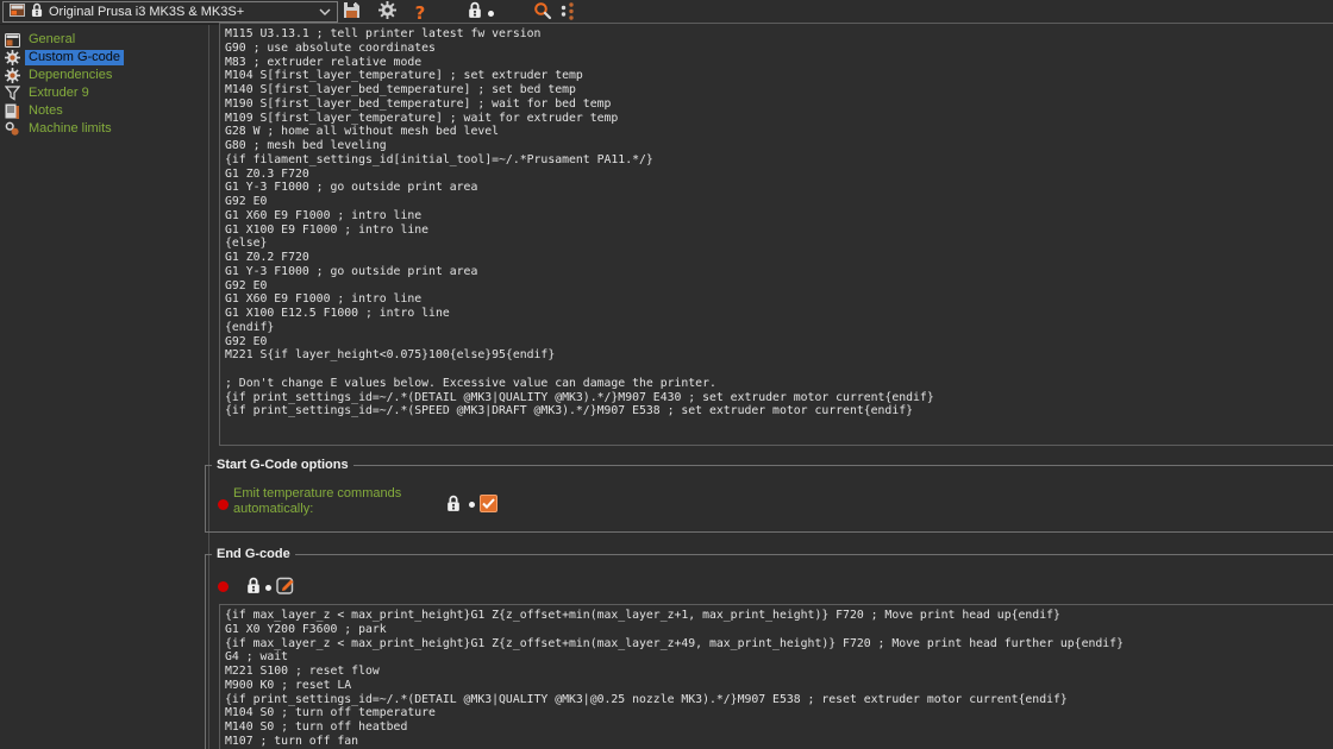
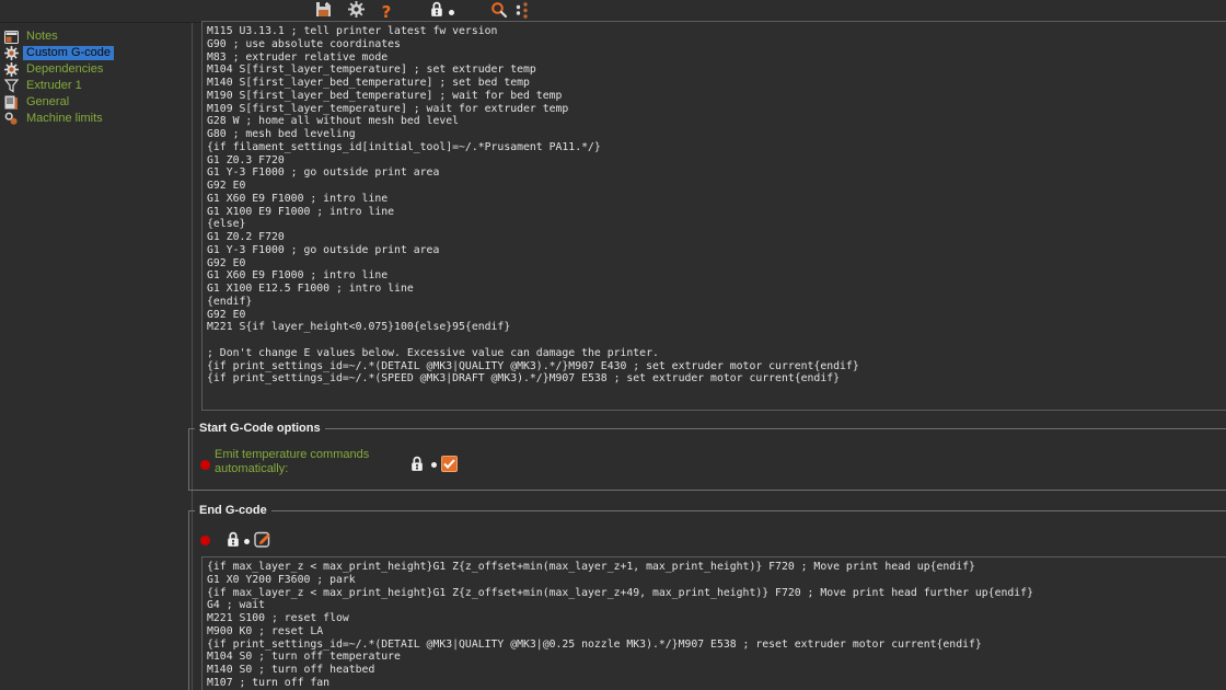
- Original Prusa i3 MK3S & MK3S+
  ?
- General
+ Notes
  Custom G-code
  Dependencies
- Extruder 9
+ Extruder 1
- Notes
+ General
  Machine limits
  M115 U3.13.1 ; tell printer latest fw version
  G90 ; use absolute coordinates
  M83 ; extruder relative mode
  M104 S[first_layer_temperature] ; set extruder temp
  M140 S[first_layer_bed_temperature] ; set bed temp
  M190 S[first_layer_bed_temperature] ; wait for bed temp
  M109 S[first_layer_temperature] ; wait for extruder temp
  G28 W ; home all without mesh bed level
  G80 ; mesh bed leveling
  {if filament_settings_id[initial_tool]=~/.*Prusament PA11.*/}
  G1 Z0.3 F720
  G1 Y-3 F1000 ; go outside print area
  G92 E0
  G1 X60 E9 F1000 ; intro line
  G1 X100 E9 F1000 ; intro line
  {else}
  G1 Z0.2 F720
  G1 Y-3 F1000 ; go outside print area
  G92 E0
  G1 X60 E9 F1000 ; intro line
  G1 X100 E12.5 F1000 ; intro line
  {endif}
  G92 E0
  M221 S{if layer_height<0.075}100{else}95{endif}
  ; Don't change E values below. Excessive value can damage the printer.
  {if print_settings_id=~/.*(DETAIL @MK3|QUALITY @MK3).*/}M907 E430 ; set extruder motor current{endif}
  {if print_settings_id=~/.*(SPEED @MK3|DRAFT @MK3).*/}M907 E538 ; set extruder motor current{endif}
  Start G-Code options
  Emit temperature commands automatically:
  End G-code
  {if max_layer_z < max_print_height}G1 Z{z_offset+min(max_layer_z+1, max_print_height)} F720 ; Move print head up{endif}
  G1 X0 Y200 F3600 ; park
  {if max_layer_z < max_print_height}G1 Z{z_offset+min(max_layer_z+49, max_print_height)} F720 ; Move print head further up{endif}
  G4 ; wait
  M221 S100 ; reset flow
  M900 K0 ; reset LA
  {if print_settings_id=~/.*(DETAIL @MK3|QUALITY @MK3|@0.25 nozzle MK3).*/}M907 E538 ; reset extruder motor current{endif}
  M104 S0 ; turn off temperature
  M140 S0 ; turn off heatbed
  M107 ; turn off fan
